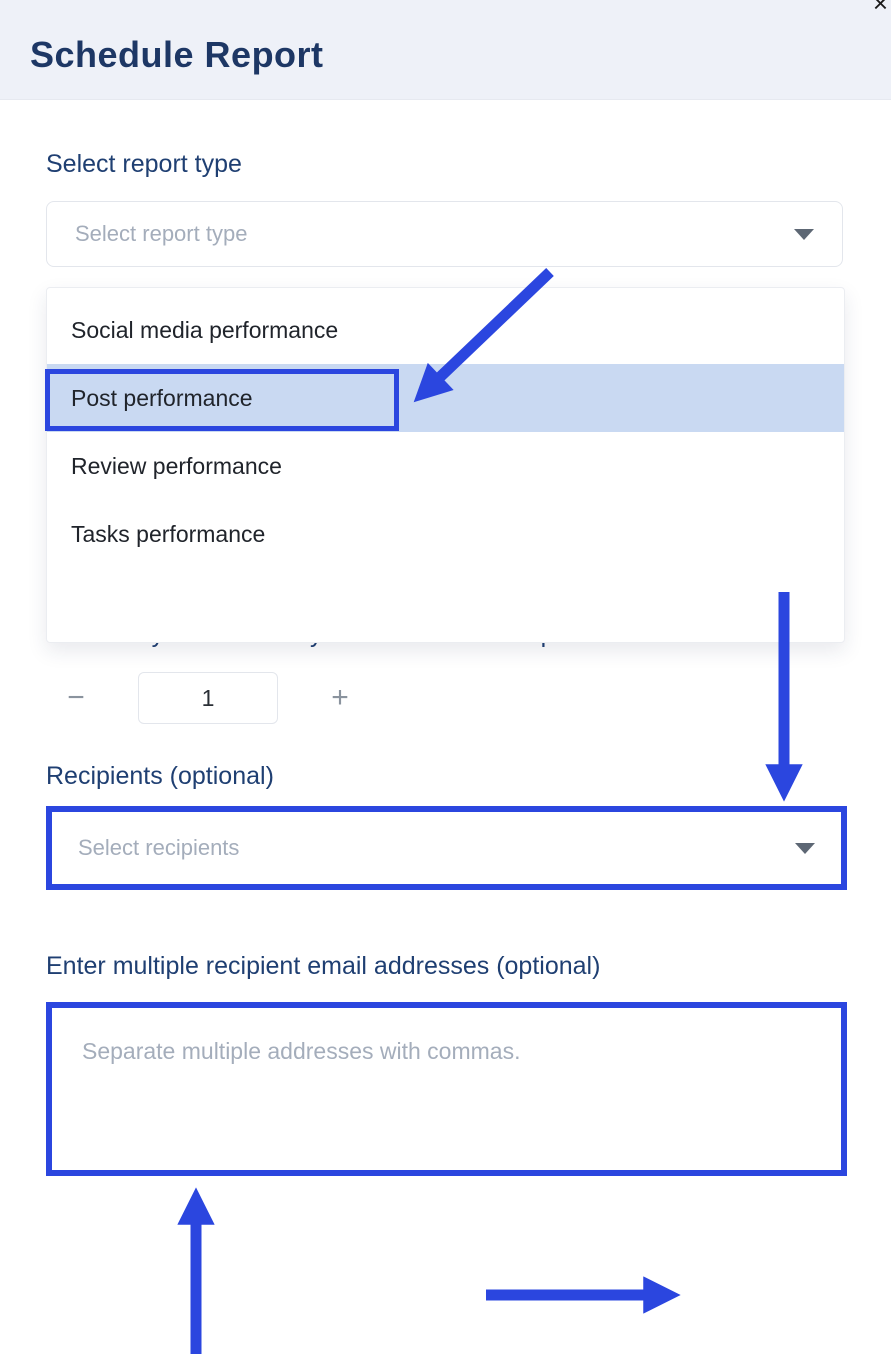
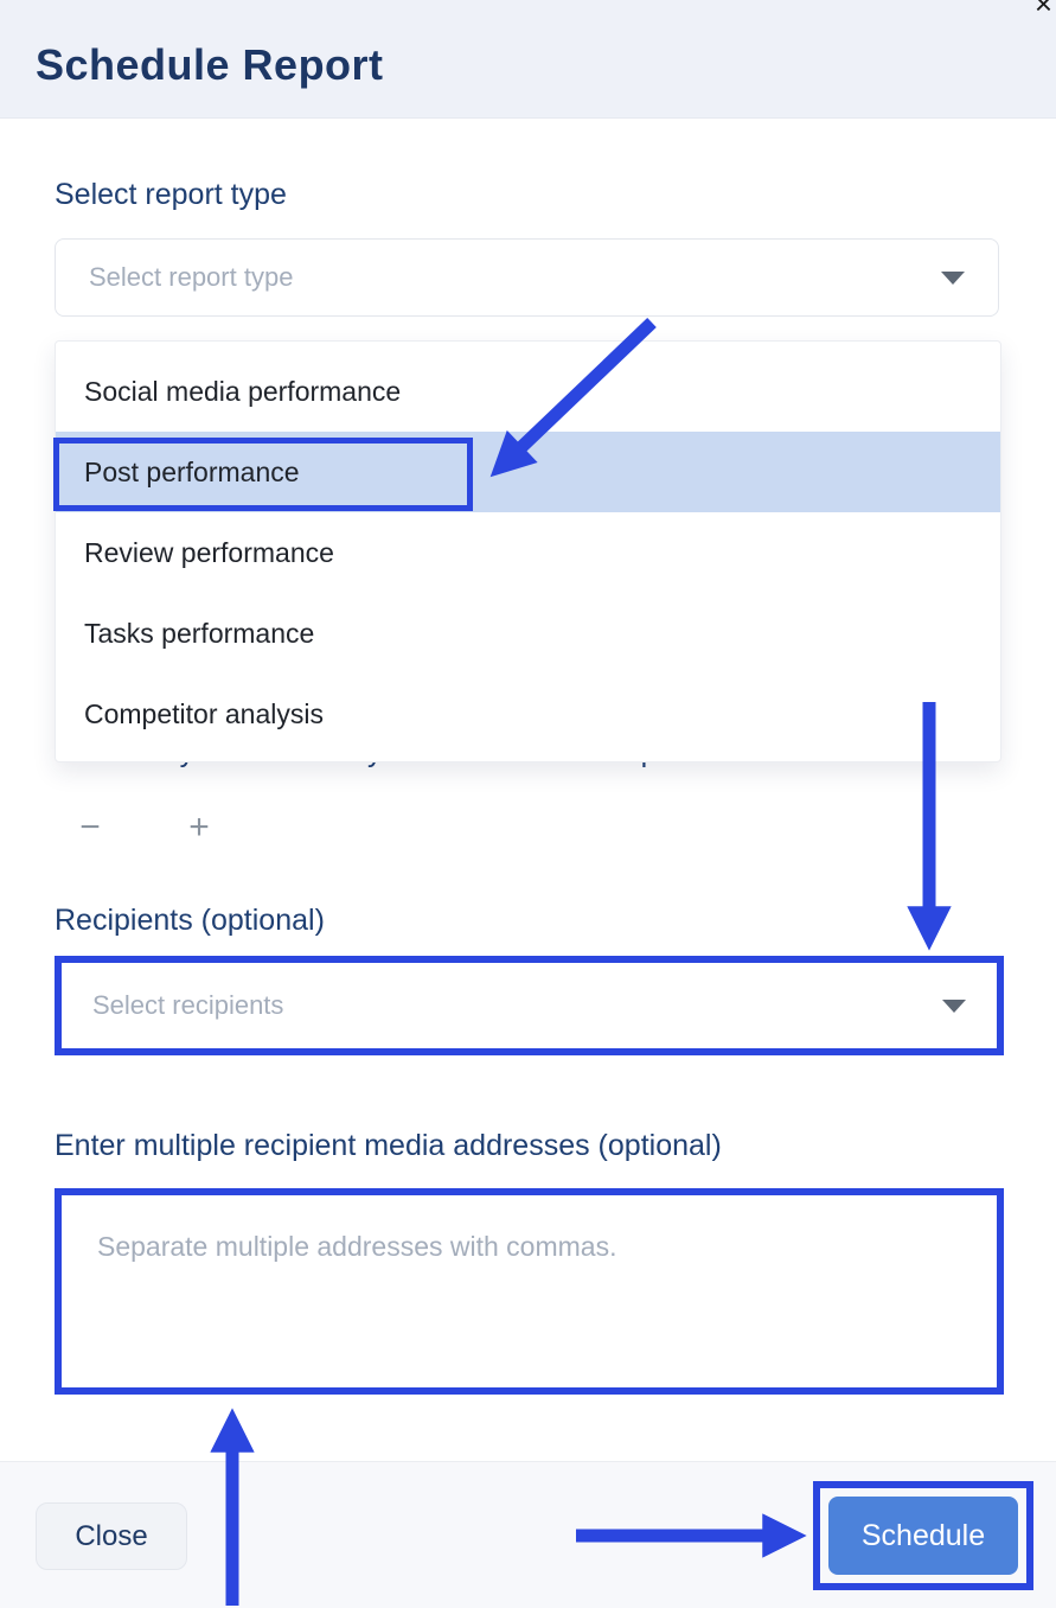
  Schedule Report
  ×
  Select report type
  Select report type
  Social media performance
  Post performance
  Review performance
  Tasks performance
+ Competitor analysis
  −
- 1
  +
  Recipients (optional)
  Select recipients
- Enter multiple recipient email addresses (optional)
+ Enter multiple recipient media addresses (optional)
  Separate multiple addresses with commas.
+ Close
+ Schedule
